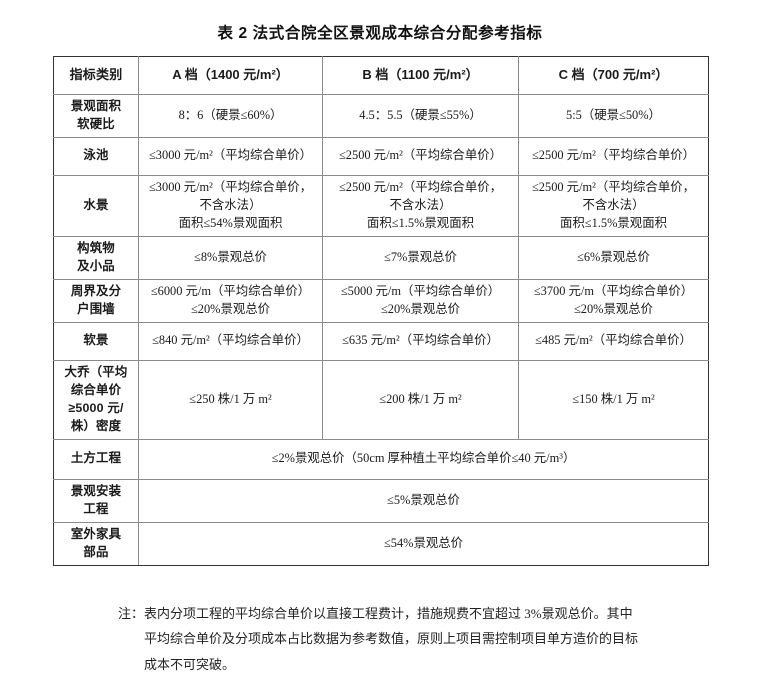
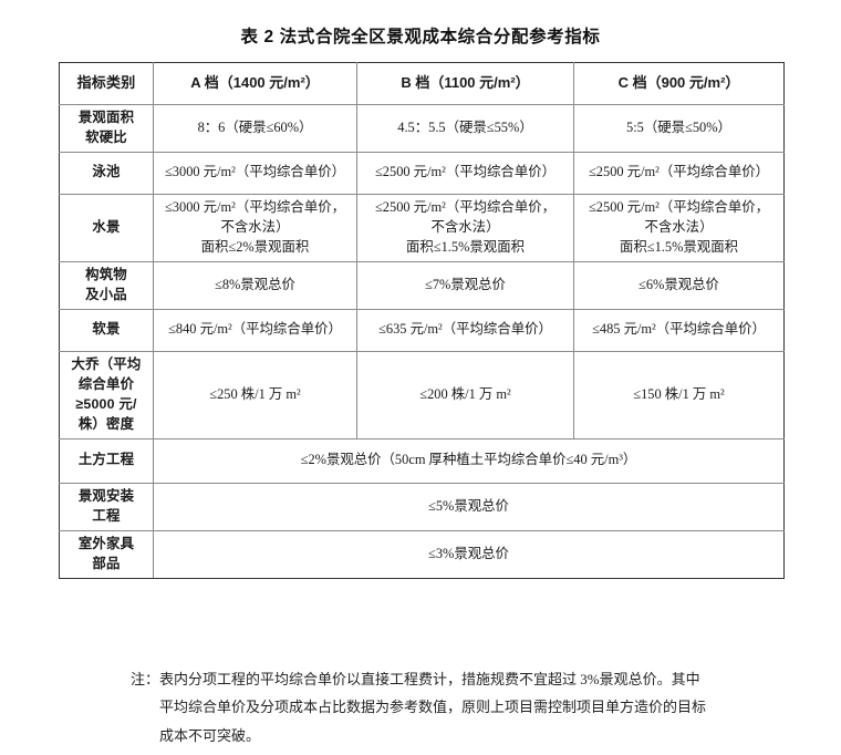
  表 2 法式合院全区景观成本综合分配参考指标
- 指标类别	A 档（1400 元/m²）	B 档（1100 元/m²）	C 档（700 元/m²）
+ 指标类别	A 档（1400 元/m²）	B 档（1100 元/m²）	C 档（900 元/m²）
  景观面积 软硬比	8：6（硬景≤60%）	4.5：5.5（硬景≤55%）	5:5（硬景≤50%）
  泳池	≤3000 元/m²（平均综合单价）	≤2500 元/m²（平均综合单价）	≤2500 元/m²（平均综合单价）
- 水景	≤3000 元/m²（平均综合单价， 不含水法） 面积≤54%景观面积	≤2500 元/m²（平均综合单价， 不含水法） 面积≤1.5%景观面积	≤2500 元/m²（平均综合单价， 不含水法） 面积≤1.5%景观面积
+ 水景	≤3000 元/m²（平均综合单价， 不含水法） 面积≤2%景观面积	≤2500 元/m²（平均综合单价， 不含水法） 面积≤1.5%景观面积	≤2500 元/m²（平均综合单价， 不含水法） 面积≤1.5%景观面积
  构筑物 及小品	≤8%景观总价	≤7%景观总价	≤6%景观总价
- 周界及分 户围墙	≤6000 元/m（平均综合单价） ≤20%景观总价	≤5000 元/m（平均综合单价） ≤20%景观总价	≤3700 元/m（平均综合单价） ≤20%景观总价
  软景	≤840 元/m²（平均综合单价）	≤635 元/m²（平均综合单价）	≤485 元/m²（平均综合单价）
  大乔（平均 综合单价 ≥5000 元/ 株）密度	≤250 株/1 万 m²	≤200 株/1 万 m²	≤150 株/1 万 m²
  土方工程	≤2%景观总价（50cm 厚种植土平均综合单价≤40 元/m³）
  景观安装 工程	≤5%景观总价
- 室外家具 部品	≤54%景观总价
+ 室外家具 部品	≤3%景观总价
  注：表内分项工程的平均综合单价以直接工程费计，措施规费不宜超过 3%景观总价。其中
  平均综合单价及分项成本占比数据为参考数值，原则上项目需控制项目单方造价的目标
  成本不可突破。
